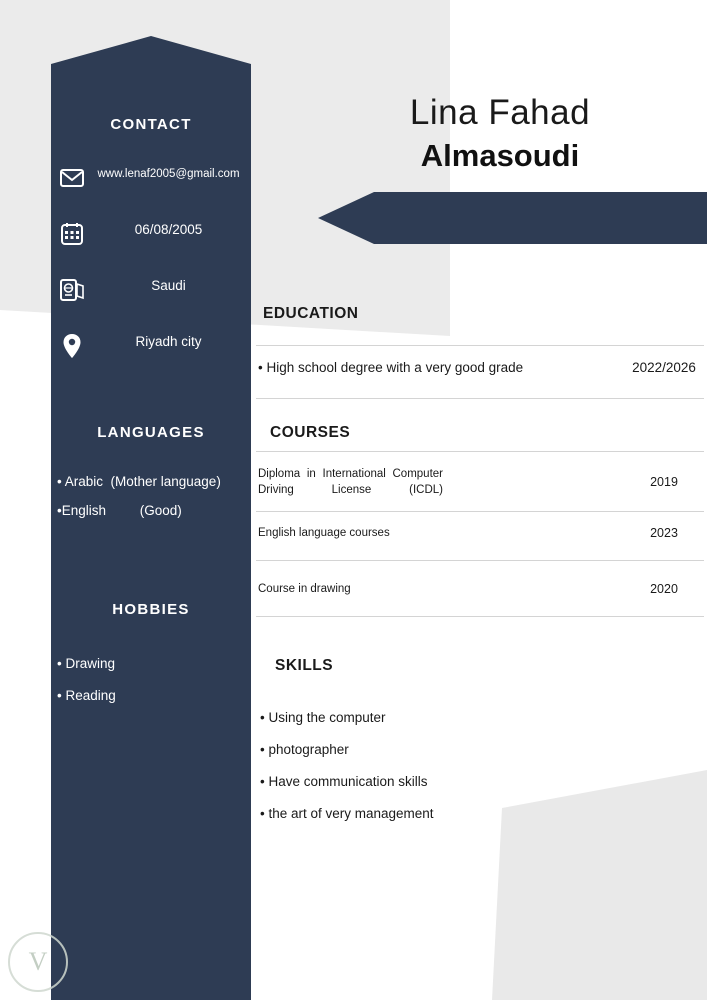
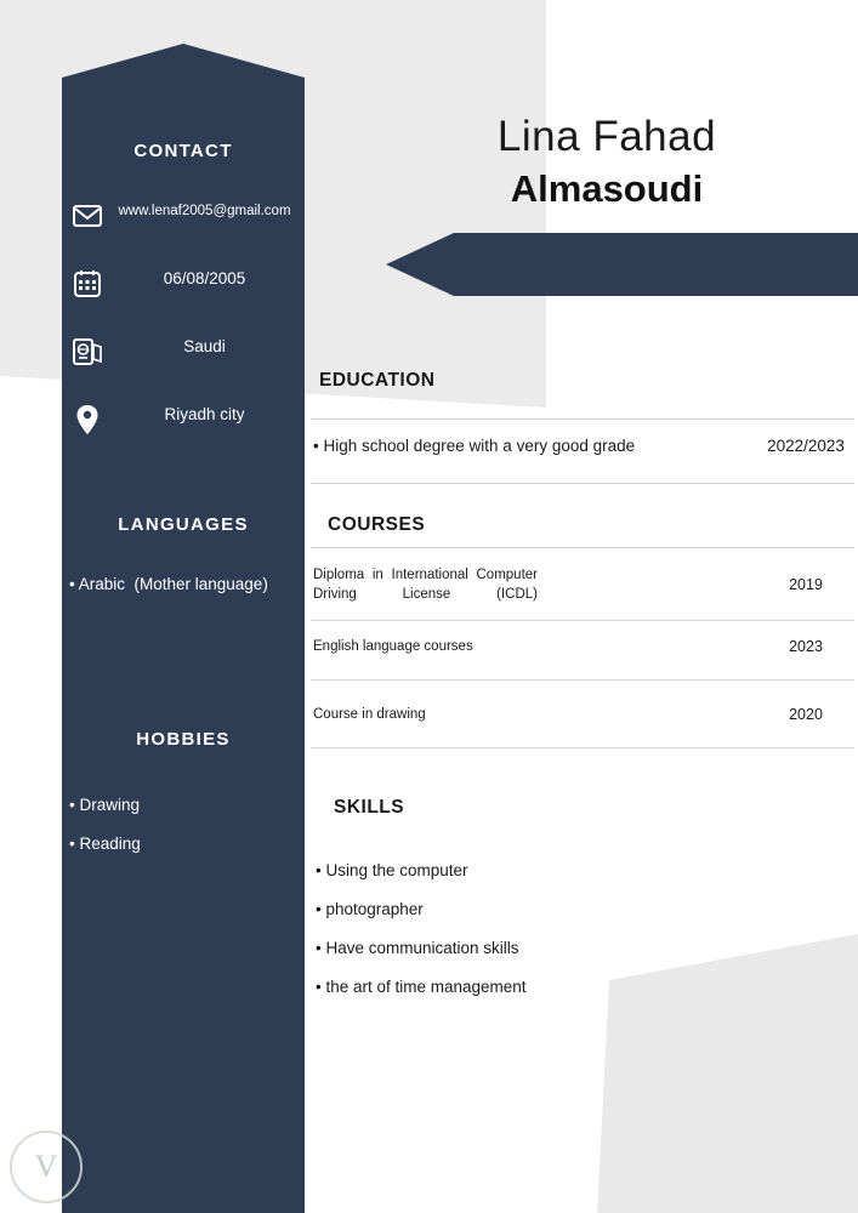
  Lina Fahad
  Almasoudi
  CONTACT
  www.lenaf2005@gmail.com
  06/08/2005
  Saudi
  Riyadh city
  LANGUAGES
  • Arabic (Mother language)
- •English (Good)
  HOBBIES
  • Drawing
  • Reading
  EDUCATION
  • High school degree with a very good grade
- 2022/2026
+ 2022/2023
  COURSES
  Diploma in International Computer Driving License (ICDL)
  2019
  English language courses
  2023
  Course in drawing
  2020
  SKILLS
  • Using the computer
  • photographer
  • Have communication skills
- • the art of very management
+ • the art of time management
  V
